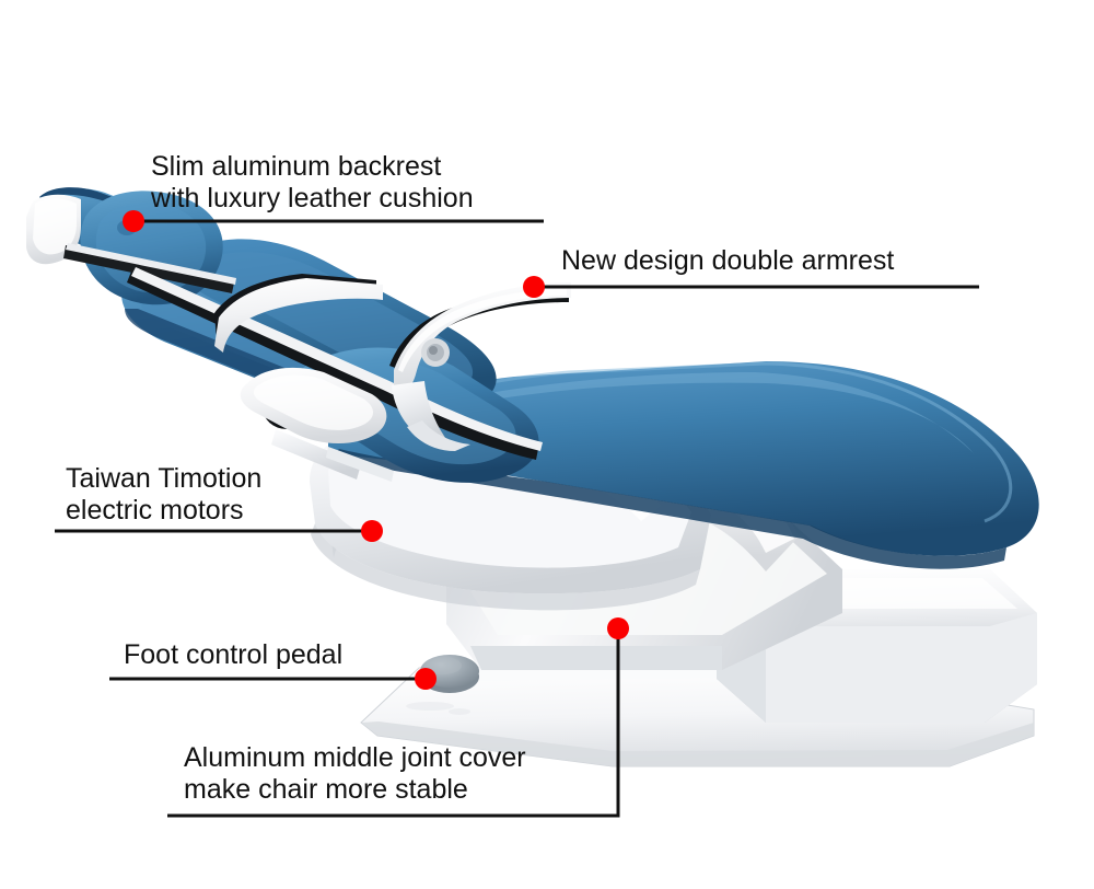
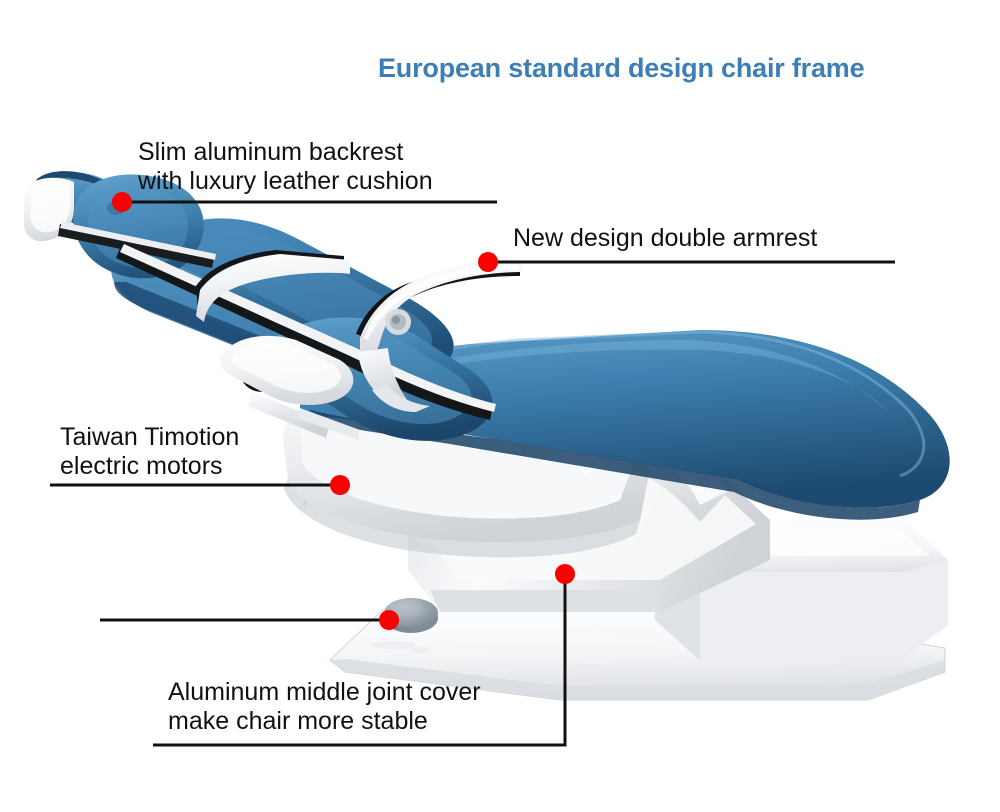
+ European standard design chair frame
  Slim aluminum backrest
  with luxury leather cushion
  New design double armrest
  Taiwan Timotion
  electric motors
- Foot control pedal
  Aluminum middle joint cover
  make chair more stable
